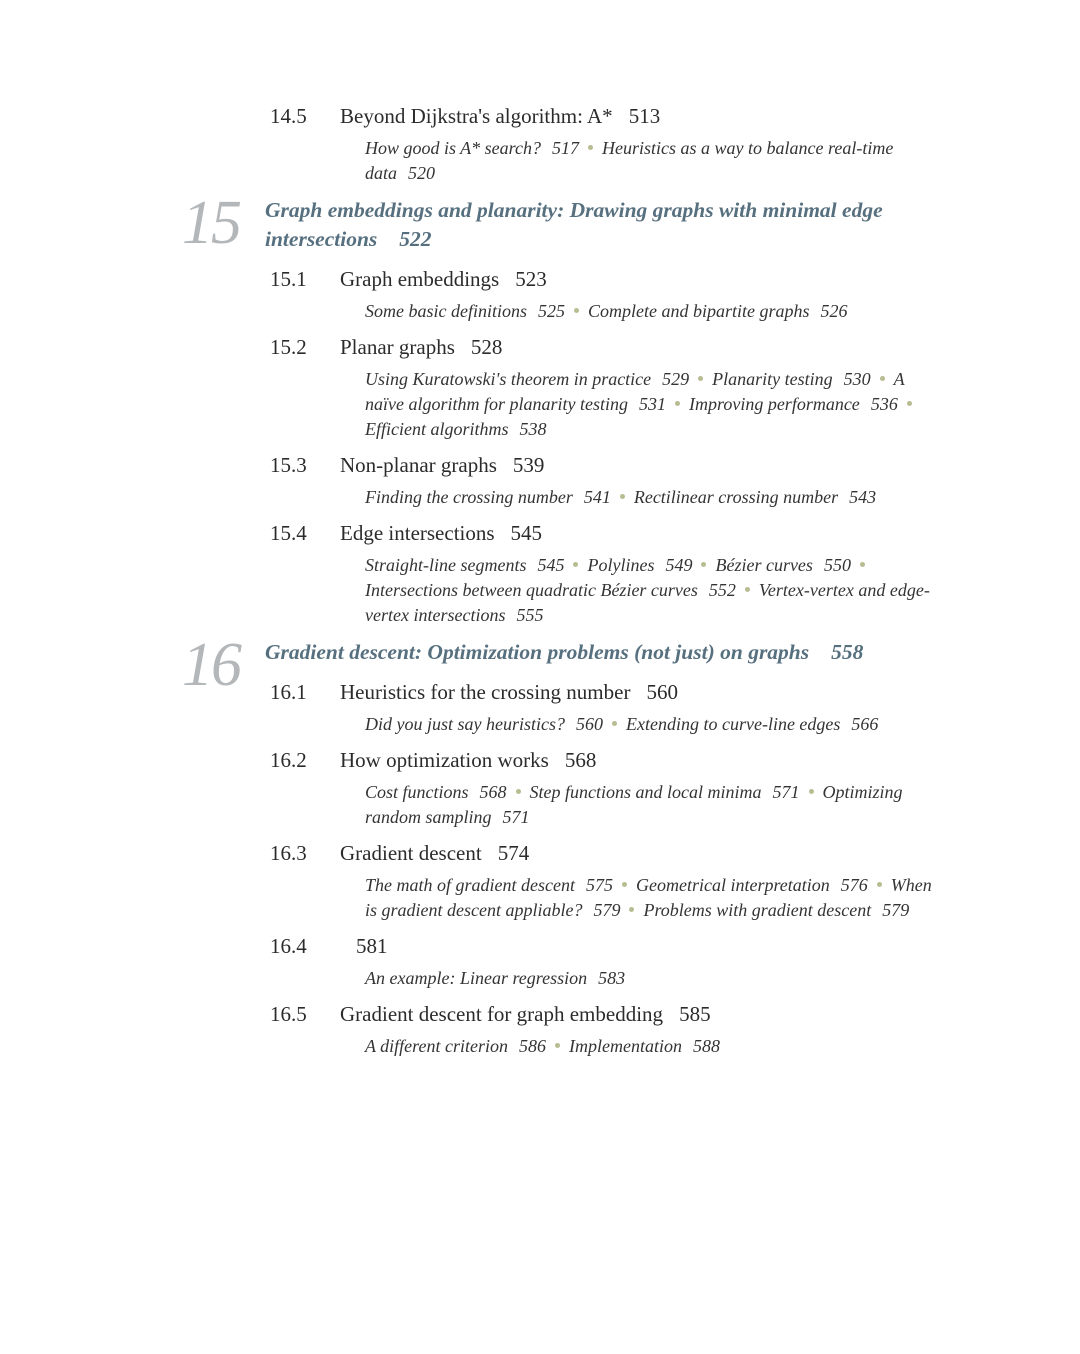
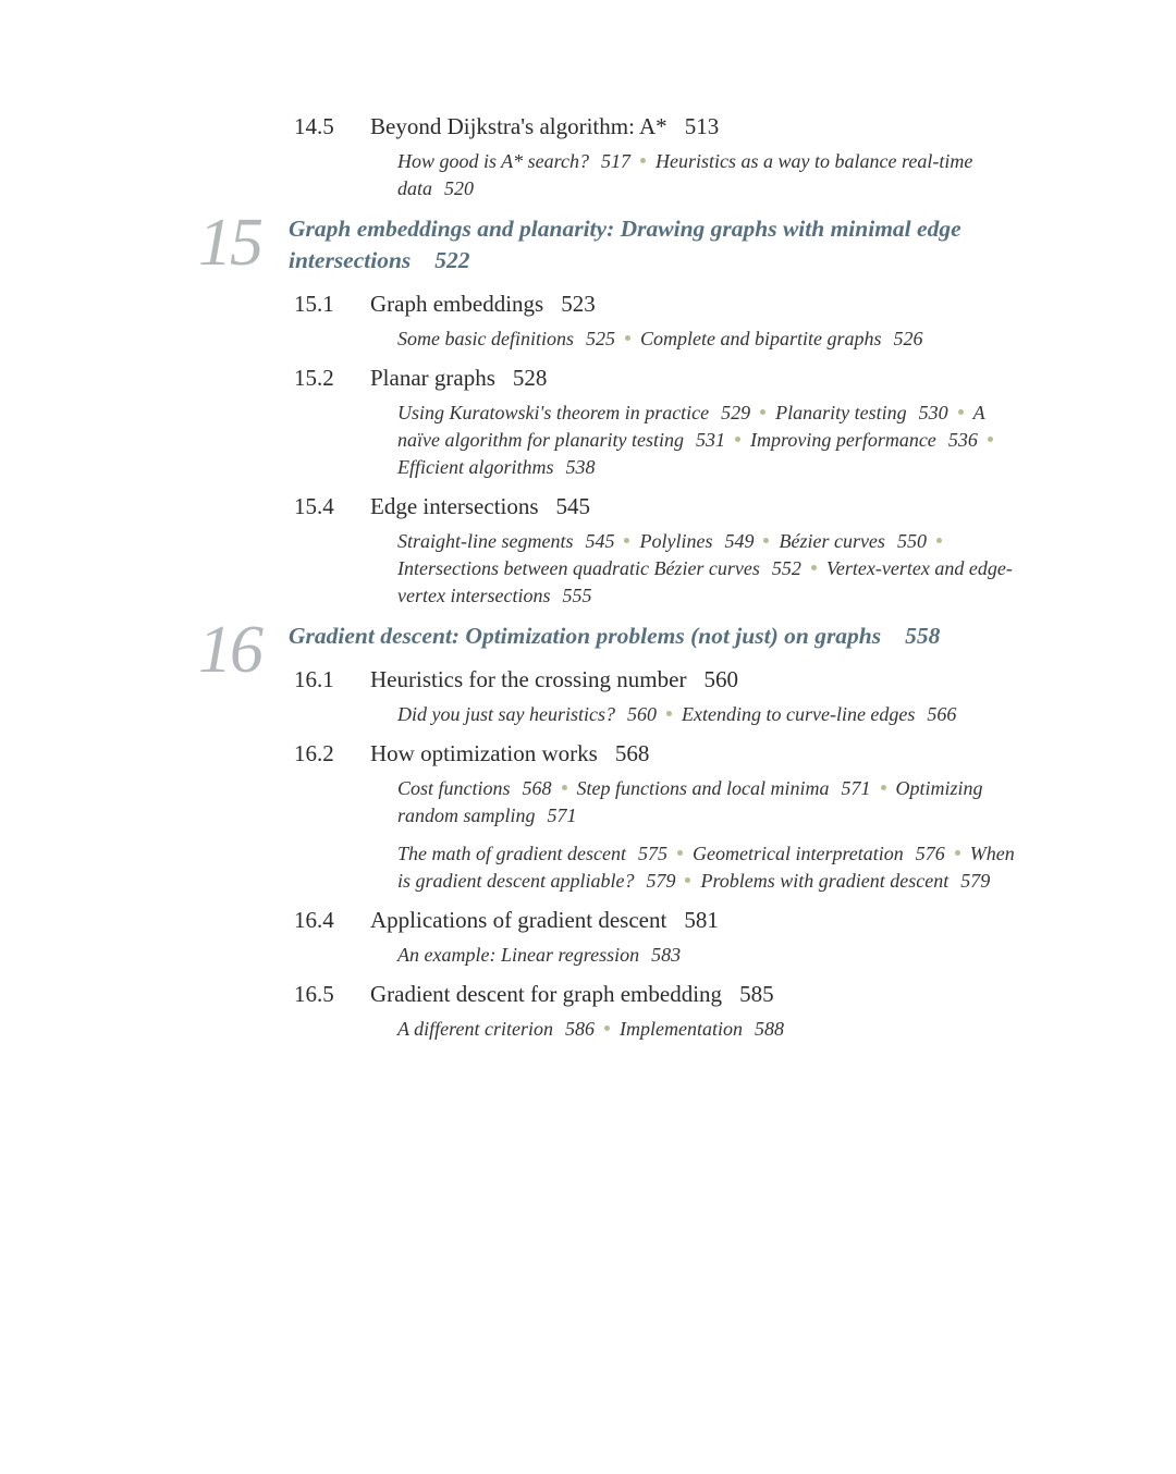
  14.5
  Beyond Dijkstra's algorithm: A*
  513
  How good is A* search? 517 Heuristics as a way to balance real-time data 520
  15
  Graph embeddings and planarity: Drawing graphs with minimal edge intersections 522
  15.1
  Graph embeddings
  523
  Some basic definitions 525 Complete and bipartite graphs 526
  15.2
  Planar graphs
  528
  Using Kuratowski's theorem in practice 529 Planarity testing 530 A naïve algorithm for planarity testing 531 Improving performance 536Efficient algorithms 538
- 15.3
- Non-planar graphs
- 539
- Finding the crossing number 541 Rectilinear crossing number 543
  15.4
  Edge intersections
  545
  Straight-line segments 545 Polylines 549 Bézier curves 550Intersections between quadratic Bézier curves 552 Vertex-vertex and edge-vertex intersections 555
  16
  Gradient descent: Optimization problems (not just) on graphs 558
  16.1
  Heuristics for the crossing number
  560
  Did you just say heuristics? 560 Extending to curve-line edges 566
  16.2
  How optimization works
  568
  Cost functions 568 Step functions and local minima 571 Optimizing random sampling 571
- 16.3
- Gradient descent
- 574
  The math of gradient descent 575 Geometrical interpretation 576 When is gradient descent appliable? 579 Problems with gradient descent 579
  16.4
+ Applications of gradient descent
  581
  An example: Linear regression 583
  16.5
  Gradient descent for graph embedding
  585
  A different criterion 586 Implementation 588
